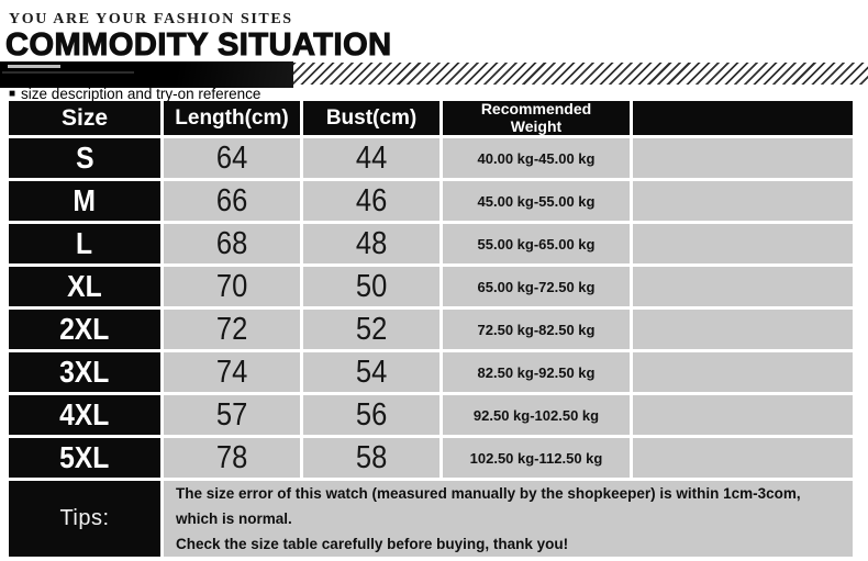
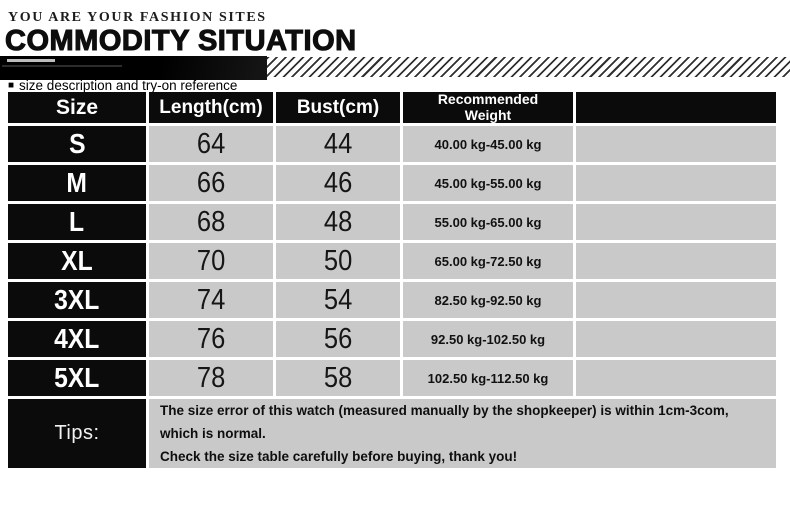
  YOU ARE YOUR FASHION SITES
  COMMODITY SITUATION
  ■
  size description and try-on reference
  Size	Length(cm)	Bust(cm)	Recommended Weight
  S	64	44	40.00 kg-45.00 kg
  M	66	46	45.00 kg-55.00 kg
  L	68	48	55.00 kg-65.00 kg
  XL	70	50	65.00 kg-72.50 kg
- 2XL	72	52	72.50 kg-82.50 kg
  3XL	74	54	82.50 kg-92.50 kg
- 4XL	57	56	92.50 kg-102.50 kg
+ 4XL	76	56	92.50 kg-102.50 kg
  5XL	78	58	102.50 kg-112.50 kg
  Tips:	The size error of this watch (measured manually by the shopkeeper) is within 1cm-3com, which is normal. Check the size table carefully before buying, thank you!
